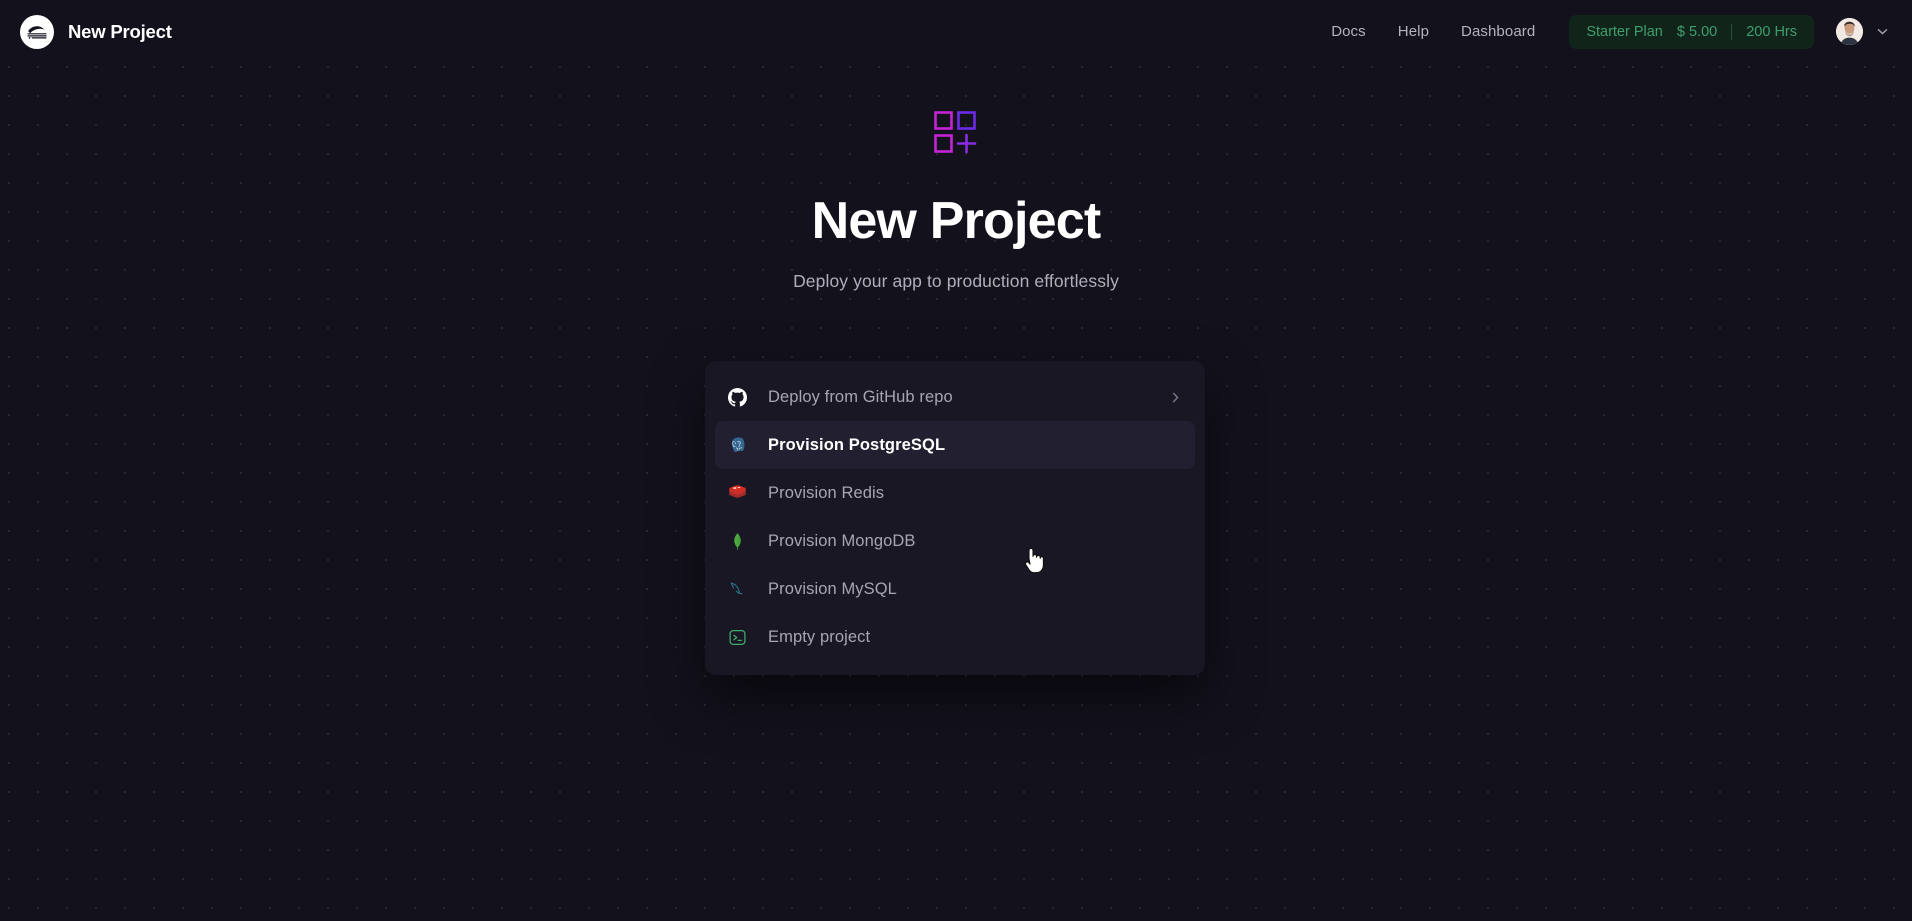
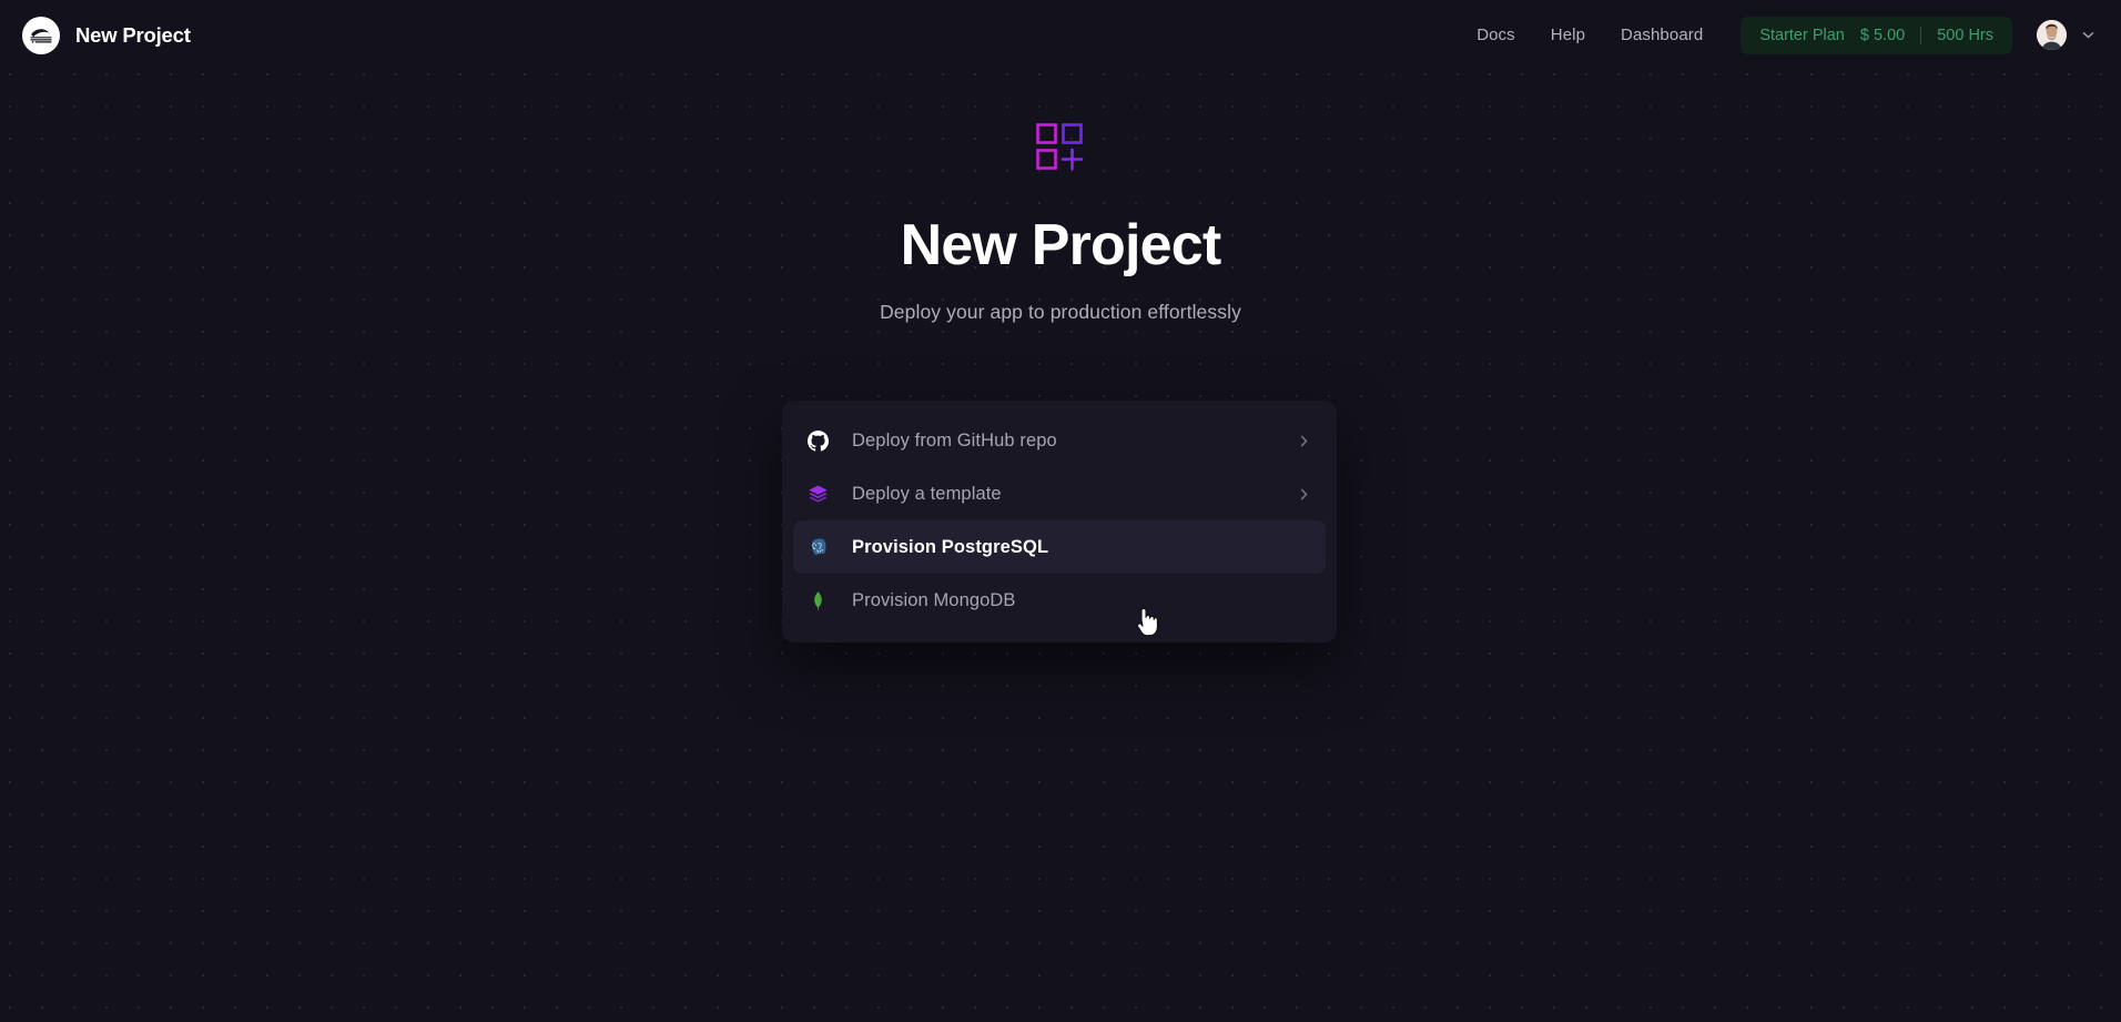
  New Project
  Docs
  Help
  Dashboard
  Starter Plan
  $ 5.00
- 200 Hrs
+ 500 Hrs
  New Project
  Deploy your app to production effortlessly
  Deploy from GitHub repo
+ Deploy a template
  Provision PostgreSQL
- Provision Redis
  Provision MongoDB
- Provision MySQL
- Empty project
